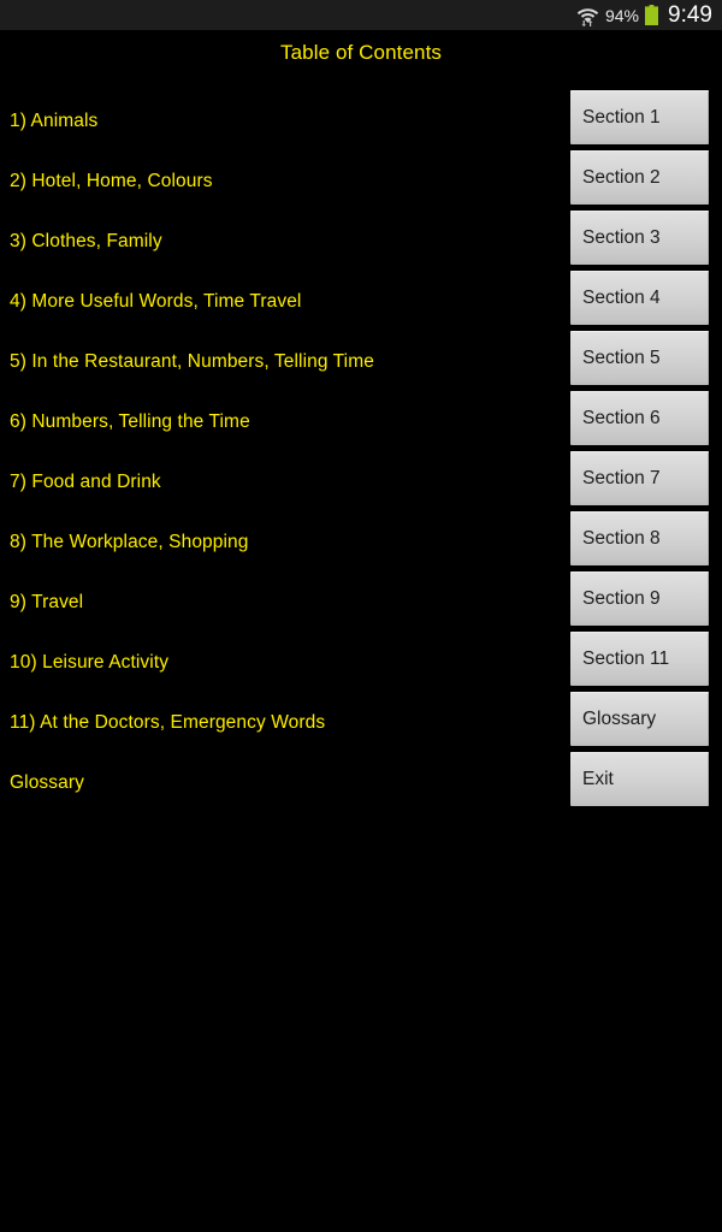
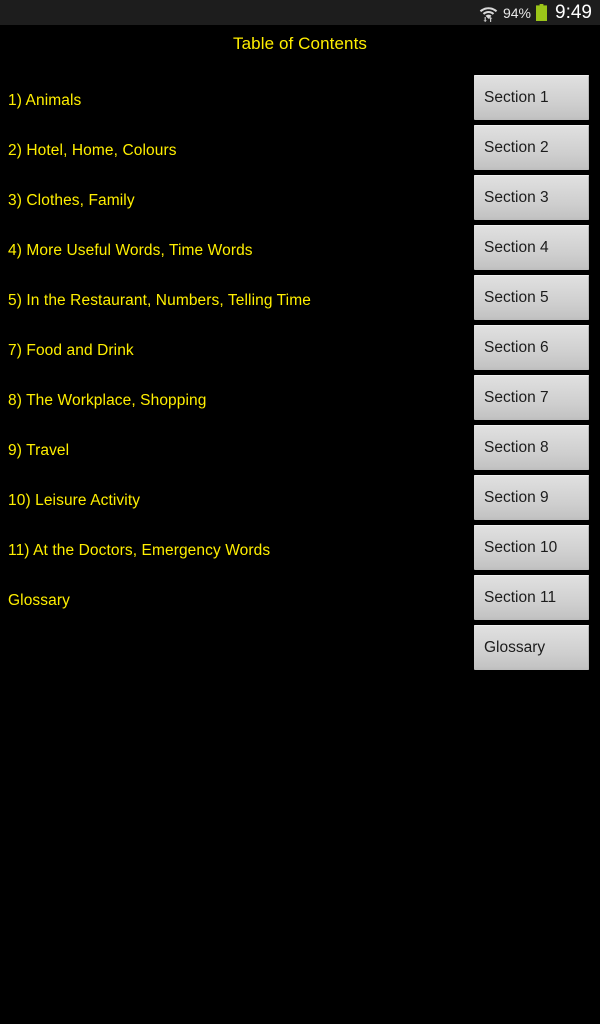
  94%
  9:49
  Table of Contents
  1) Animals
  2) Hotel, Home, Colours
  3) Clothes, Family
- 4) More Useful Words, Time Travel
+ 4) More Useful Words, Time Words
  5) In the Restaurant, Numbers, Telling Time
- 6) Numbers, Telling the Time
  7) Food and Drink
  8) The Workplace, Shopping
  9) Travel
  10) Leisure Activity
  11) At the Doctors, Emergency Words
  Glossary
  Section 1
  Section 2
  Section 3
  Section 4
  Section 5
  Section 6
  Section 7
  Section 8
  Section 9
+ Section 10
  Section 11
  Glossary
- Exit
